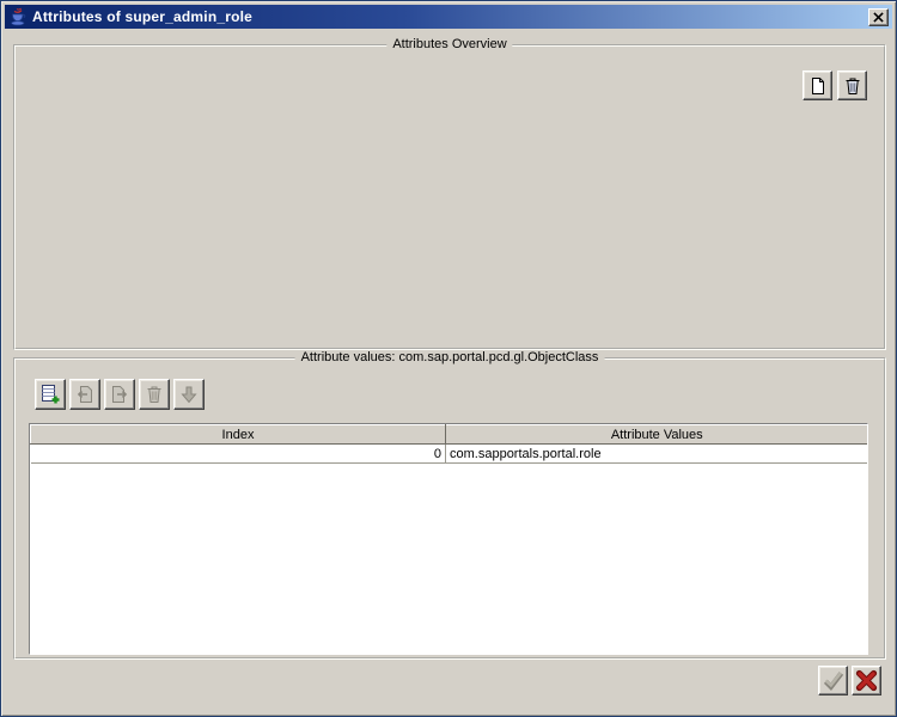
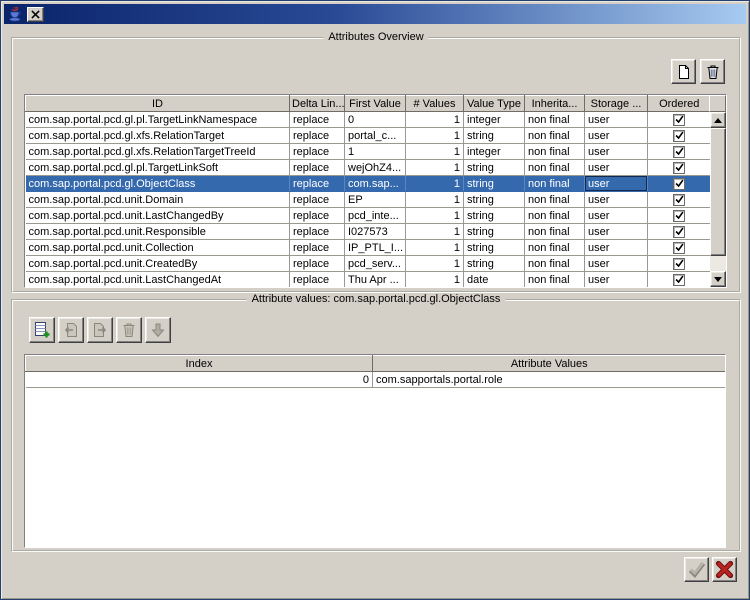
- Attributes of super_admin_role
  Attributes Overview
+ ID	Delta Lin...	First Value	# Values	Value Type	Inherita...	Storage ...	Ordered
+ com.sap.portal.pcd.gl.pl.TargetLinkNamespace	replace	0	1	integer	non final	user
+ com.sap.portal.pcd.gl.xfs.RelationTarget	replace	portal_c...	1	string	non final	user
+ com.sap.portal.pcd.gl.xfs.RelationTargetTreeId	replace	1	1	integer	non final	user
+ com.sap.portal.pcd.gl.pl.TargetLinkSoft	replace	wejOhZ4...	1	string	non final	user
+ com.sap.portal.pcd.gl.ObjectClass	replace	com.sap...	1	string	non final	user
+ com.sap.portal.pcd.unit.Domain	replace	EP	1	string	non final	user
+ com.sap.portal.pcd.unit.LastChangedBy	replace	pcd_inte...	1	string	non final	user
+ com.sap.portal.pcd.unit.Responsible	replace	I027573	1	string	non final	user
+ com.sap.portal.pcd.unit.Collection	replace	IP_PTL_I...	1	string	non final	user
+ com.sap.portal.pcd.unit.CreatedBy	replace	pcd_serv...	1	string	non final	user
+ com.sap.portal.pcd.unit.LastChangedAt	replace	Thu Apr ...	1	date	non final	user
  Attribute values: com.sap.portal.pcd.gl.ObjectClass
  Index	Attribute Values
  0	com.sapportals.portal.role
